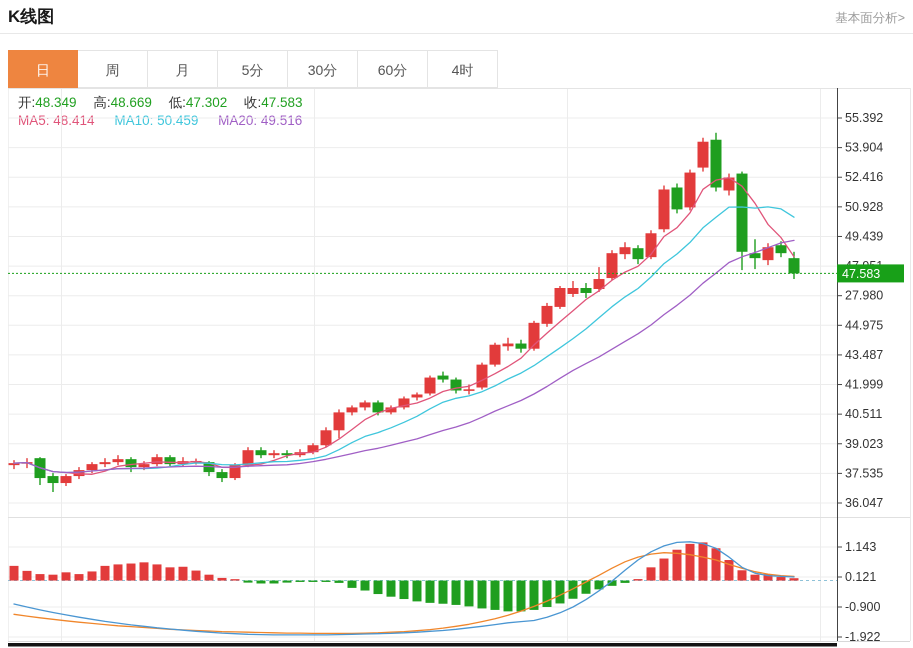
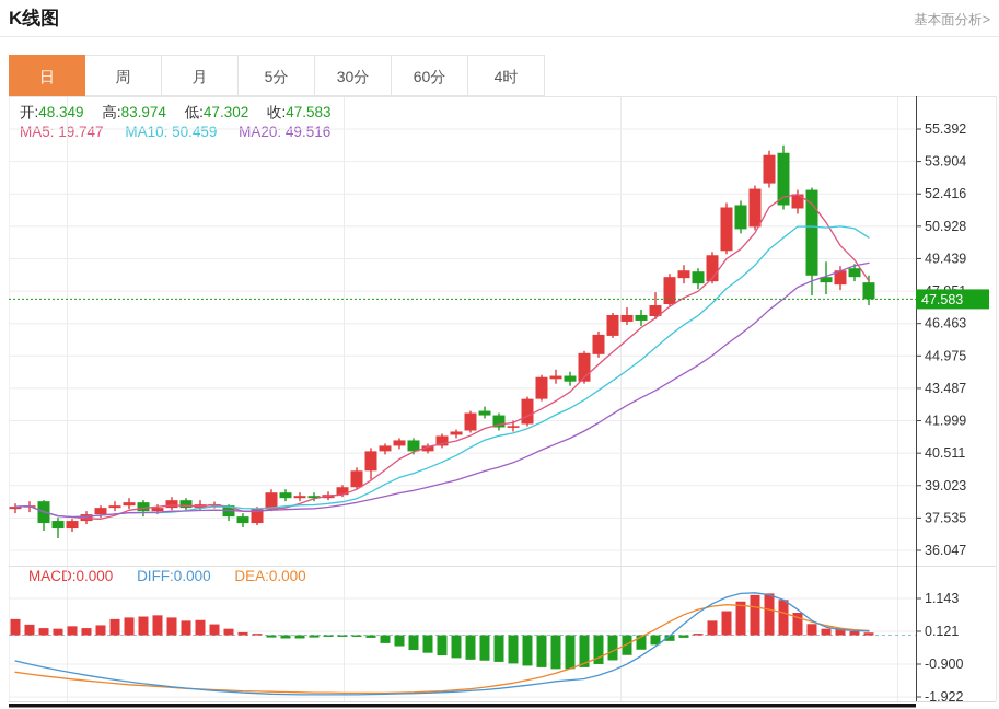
  K线图
  基本面分析>
  日
  周
  月
  5分
  30分
  60分
  4时
- 开:48.349 高:48.669 低:47.302 收:47.583
+ 开:48.349 高:83.974 低:47.302 收:47.583
- MA5: 48.414 MA10: 50.459 MA20: 49.516
+ MA5: 19.747 MA10: 50.459 MA20: 49.516
+ MACD:0.000 DIFF:0.000 DEA:0.000
  55.392
  53.904
  52.416
  50.928
  49.439
- 27.980
+ 46.463
  44.975
  43.487
  41.999
  40.511
  39.023
  37.535
  36.047
  1.143
  0.121
  -0.900
  -1.922
  47.583
